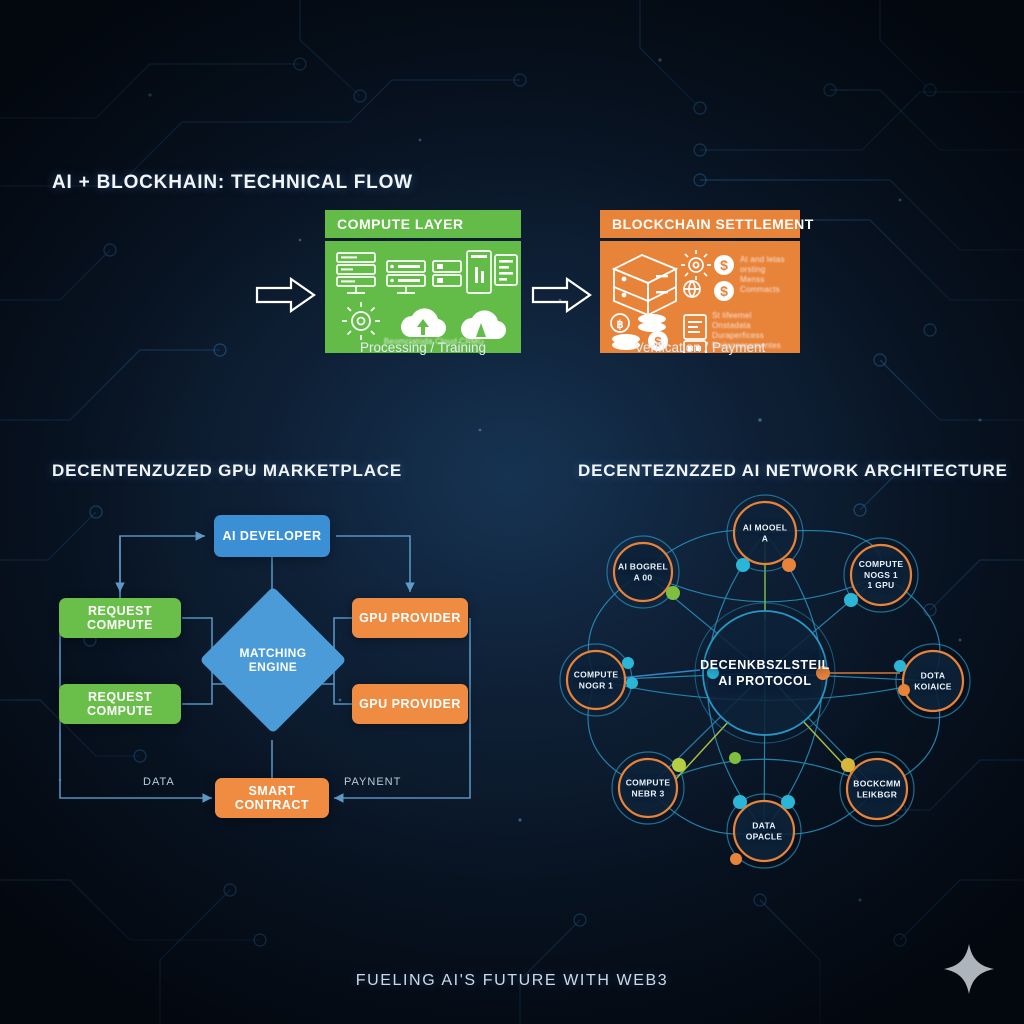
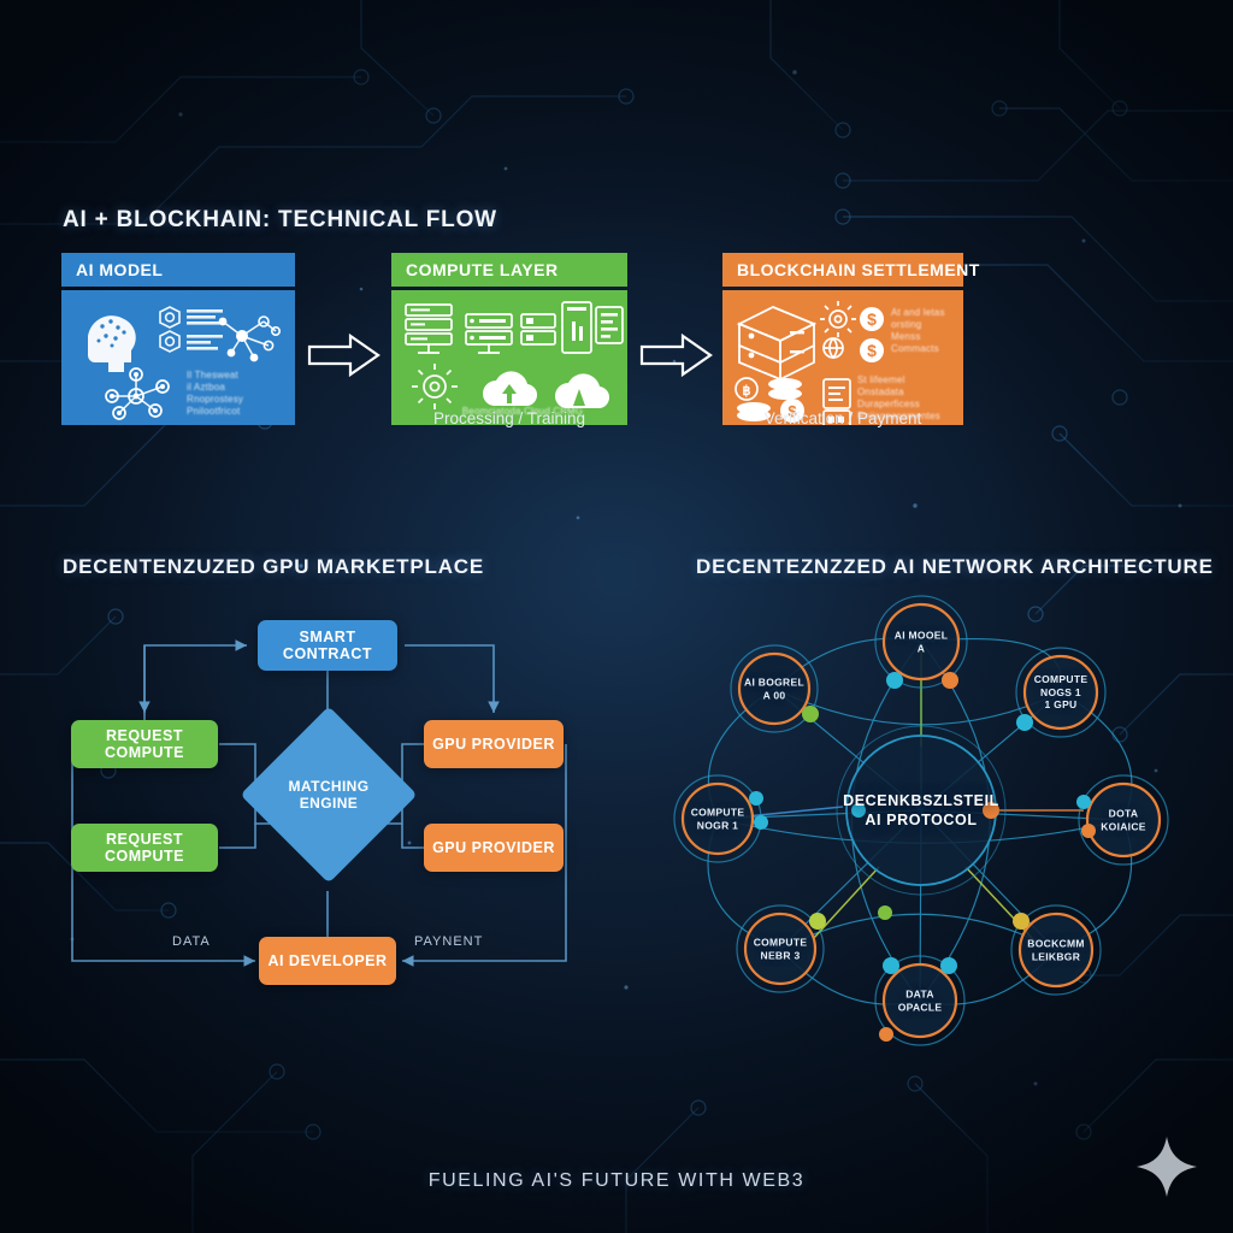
  AI + BLOCKHAIN: TECHNICAL FLOW
+ AI MODEL
+ Il Thesweat
+ il Aztboa
+ Rnoprostesy
+ Pnilootfricot
  COMPUTE LAYER
  Beomciatoda Cloud CPMG
  Processing / Training
  BLOCKCHAIN SETTLEMENT
  $
  $
  $
  ฿
  At and letas
  orsting
  Menss
  Commacts
  St lifeemel
  Onstadata
  Duraperficess
  Rniisonesomentes
  Verification / Payment
  DECENTENZUZED GPU MARKETPLACE
- AI DEVELOPER
+ SMART CONTRACT
  REQUEST COMPUTE
  REQUEST COMPUTE
  GPU PROVIDER
  GPU PROVIDER
- SMART CONTRACT
+ AI DEVELOPER
  MATCHING
  ENGINE
  DATA
  PAYNENT
  DECENTEZNZZED AI NETWORK ARCHITECTURE
  DECENKBSZLSTEIL
  AI PROTOCOL
  AI MOOEL
  A
  AI BOGREL
  A 00
  COMPUTE
  NOGS 1
  1 GPU
  COMPUTE
  NOGR 1
  DOTA
  KOIAICE
  COMPUTE
  NEBR 3
  BOCKCMM
  LEIKBGR
  DATA
  OPACLE
  FUELING AI'S FUTURE WITH WEB3
